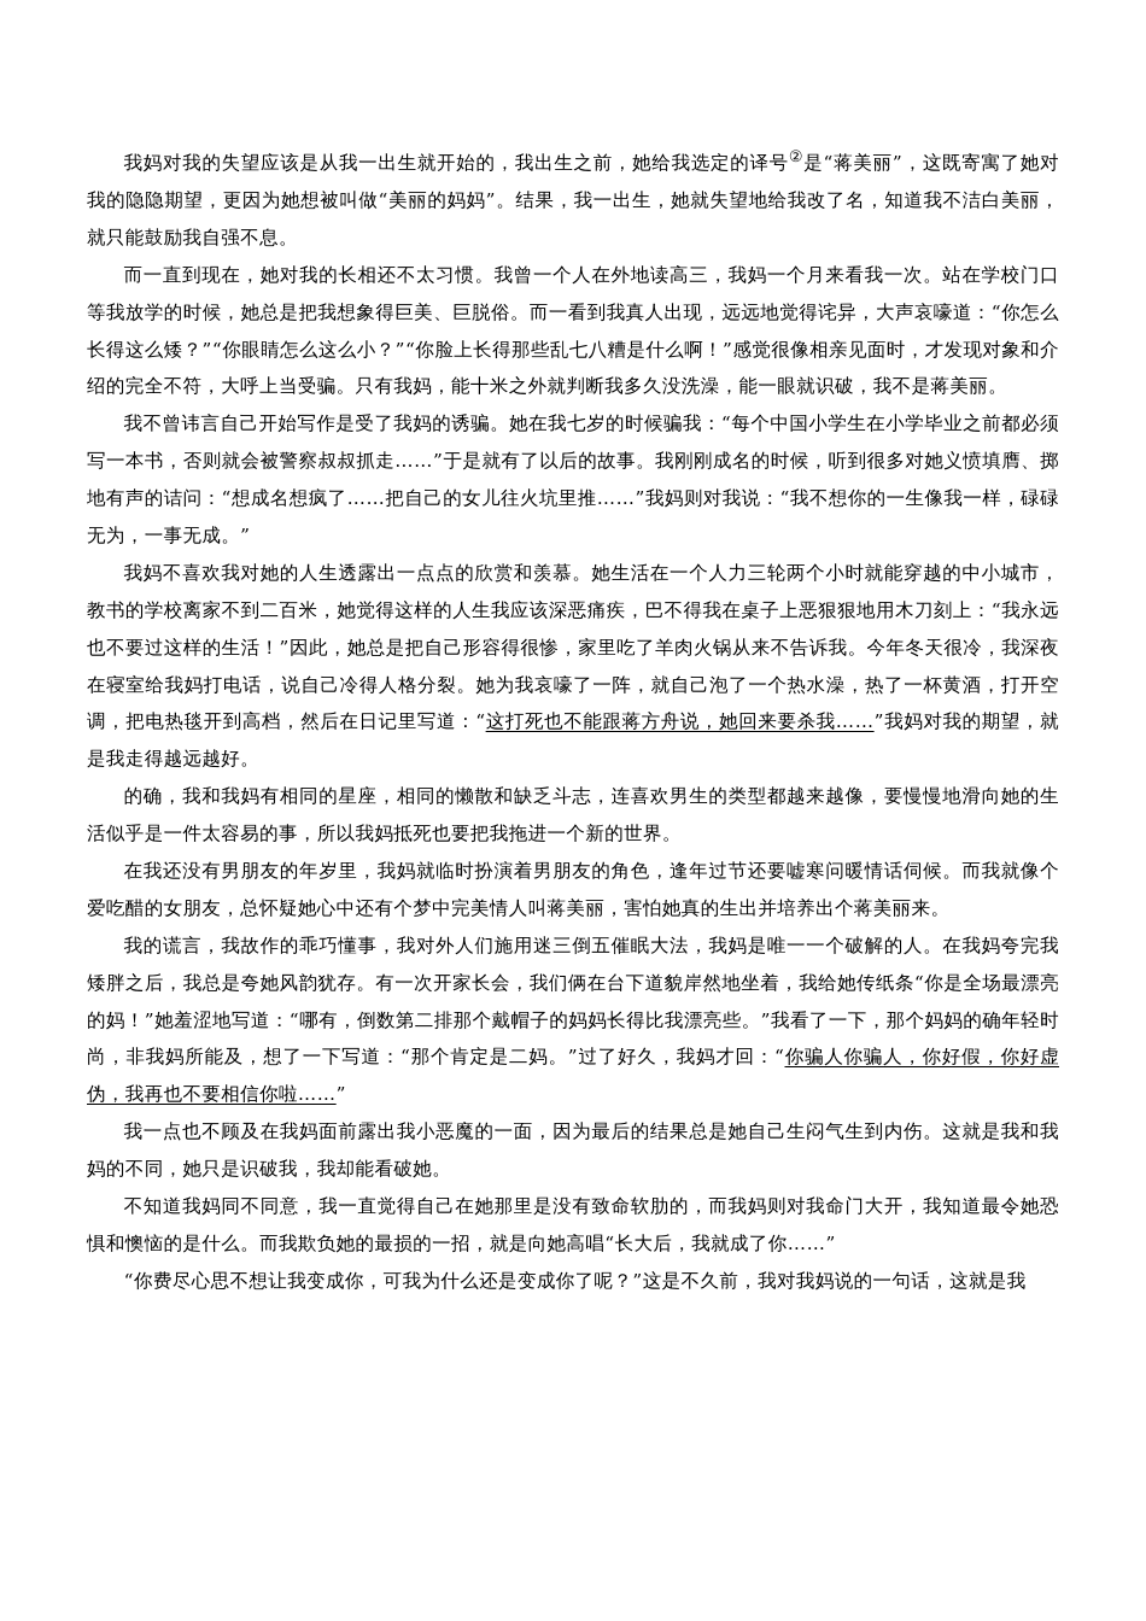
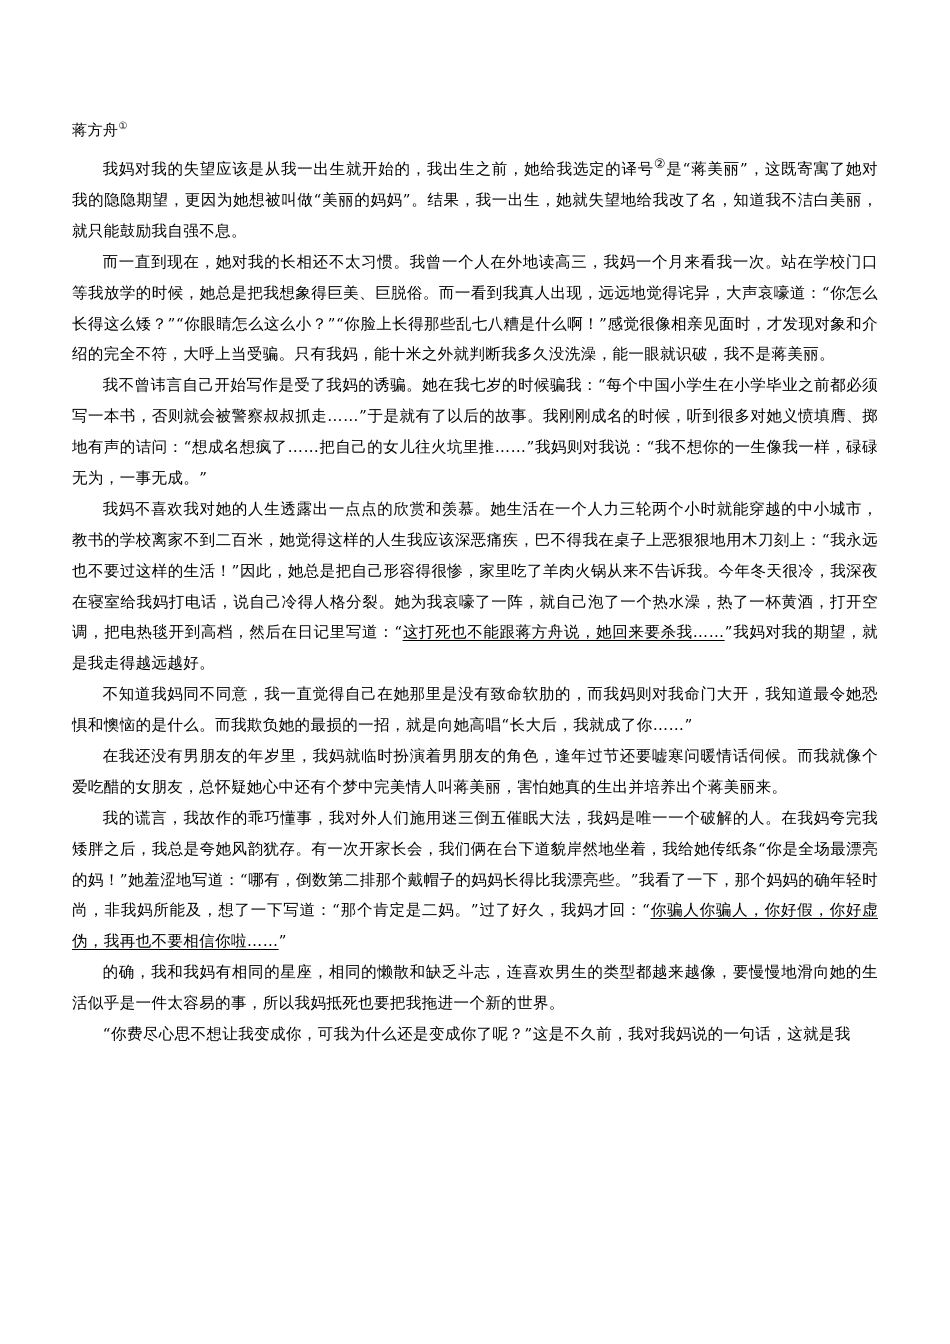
+ 蒋方舟①
  我妈对我的失望应该是从我一出生就开始的，我出生之前，她给我选定的译号②是“蒋美丽”，这既寄寓了她对我的隐隐期望，更因为她想被叫做“美丽的妈妈”。结果，我一出生，她就失望地给我改了名，知道我不洁白美丽，就只能鼓励我自强不息。
  而一直到现在，她对我的长相还不太习惯。我曾一个人在外地读高三，我妈一个月来看我一次。站在学校门口等我放学的时候，她总是把我想象得巨美、巨脱俗。而一看到我真人出现，远远地觉得诧异，大声哀嚎道：“你怎么长得这么矮？”“你眼睛怎么这么小？”“你脸上长得那些乱七八糟是什么啊！”感觉很像相亲见面时，才发现对象和介绍的完全不符，大呼上当受骗。只有我妈，能十米之外就判断我多久没洗澡，能一眼就识破，我不是蒋美丽。
  我不曾讳言自己开始写作是受了我妈的诱骗。她在我七岁的时候骗我：“每个中国小学生在小学毕业之前都必须写一本书，否则就会被警察叔叔抓走……”于是就有了以后的故事。我刚刚成名的时候，听到很多对她义愤填膺、掷地有声的诘问：“想成名想疯了……把自己的女儿往火坑里推……”我妈则对我说：“我不想你的一生像我一样，碌碌无为，一事无成。”
  我妈不喜欢我对她的人生透露出一点点的欣赏和羡慕。她生活在一个人力三轮两个小时就能穿越的中小城市，教书的学校离家不到二百米，她觉得这样的人生我应该深恶痛疾，巴不得我在桌子上恶狠狠地用木刀刻上：“我永远也不要过这样的生活！”因此，她总是把自己形容得很惨，家里吃了羊肉火锅从来不告诉我。今年冬天很冷，我深夜在寝室给我妈打电话，说自己冷得人格分裂。她为我哀嚎了一阵，就自己泡了一个热水澡，热了一杯黄酒，打开空调，把电热毯开到高档，然后在日记里写道：“这打死也不能跟蒋方舟说，她回来要杀我……”我妈对我的期望，就是我走得越远越好。
- 的确，我和我妈有相同的星座，相同的懒散和缺乏斗志，连喜欢男生的类型都越来越像，要慢慢地滑向她的生活似乎是一件太容易的事，所以我妈抵死也要把我拖进一个新的世界。
+ 不知道我妈同不同意，我一直觉得自己在她那里是没有致命软肋的，而我妈则对我命门大开，我知道最令她恐惧和懊恼的是什么。而我欺负她的最损的一招，就是向她高唱“长大后，我就成了你……”
  在我还没有男朋友的年岁里，我妈就临时扮演着男朋友的角色，逢年过节还要嘘寒问暖情话伺候。而我就像个爱吃醋的女朋友，总怀疑她心中还有个梦中完美情人叫蒋美丽，害怕她真的生出并培养出个蒋美丽来。
  我的谎言，我故作的乖巧懂事，我对外人们施用迷三倒五催眠大法，我妈是唯一一个破解的人。在我妈夸完我矮胖之后，我总是夸她风韵犹存。有一次开家长会，我们俩在台下道貌岸然地坐着，我给她传纸条“你是全场最漂亮的妈！”她羞涩地写道：“哪有，倒数第二排那个戴帽子的妈妈长得比我漂亮些。”我看了一下，那个妈妈的确年轻时尚，非我妈所能及，想了一下写道：“那个肯定是二妈。”过了好久，我妈才回：“你骗人你骗人，你好假，你好虚伪，我再也不要相信你啦……”
- 我一点也不顾及在我妈面前露出我小恶魔的一面，因为最后的结果总是她自己生闷气生到内伤。这就是我和我妈的不同，她只是识破我，我却能看破她。
- 不知道我妈同不同意，我一直觉得自己在她那里是没有致命软肋的，而我妈则对我命门大开，我知道最令她恐惧和懊恼的是什么。而我欺负她的最损的一招，就是向她高唱“长大后，我就成了你……”
+ 的确，我和我妈有相同的星座，相同的懒散和缺乏斗志，连喜欢男生的类型都越来越像，要慢慢地滑向她的生活似乎是一件太容易的事，所以我妈抵死也要把我拖进一个新的世界。
  “你费尽心思不想让我变成你，可我为什么还是变成你了呢？”这是不久前，我对我妈说的一句话，这就是我
